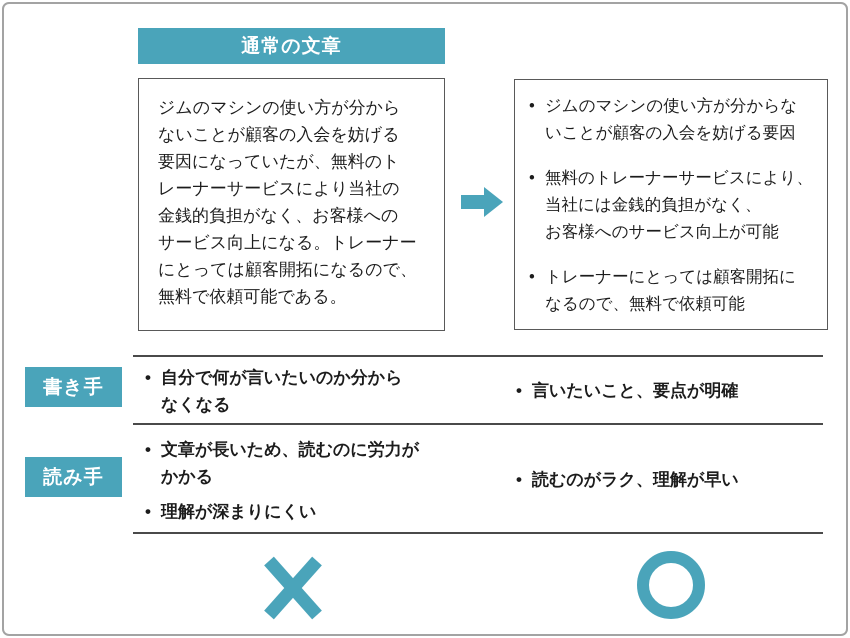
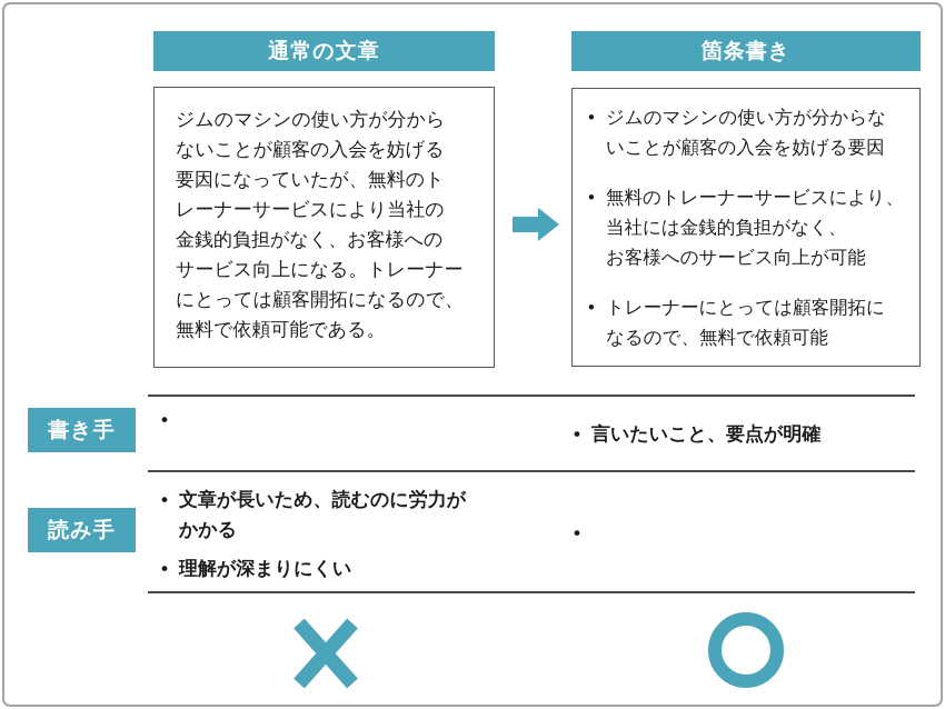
  通常の文章
+ 箇条書き
  ジムのマシンの使い方が分から
  ないことが顧客の入会を妨げる
  要因になっていたが、無料のト
  レーナーサービスにより当社の
  金銭的負担がなく、お客様への
  サービス向上になる。トレーナー
  にとっては顧客開拓になるので、
  無料で依頼可能である。
  •
  ジムのマシンの使い方が分からな
  いことが顧客の入会を妨げる要因
  •
  無料のトレーナーサービスにより、
  当社には金銭的負担がなく、
  お客様へのサービス向上が可能
  •
  トレーナーにとっては顧客開拓に
  なるので、無料で依頼可能
  書き手
  •
- 自分で何が言いたいのか分から
- なくなる
  •
  言いたいこと、要点が明確
  読み手
  •
  文章が長いため、読むのに労力が
  かかる
  •
  理解が深まりにくい
  •
- 読むのがラク、理解が早い
